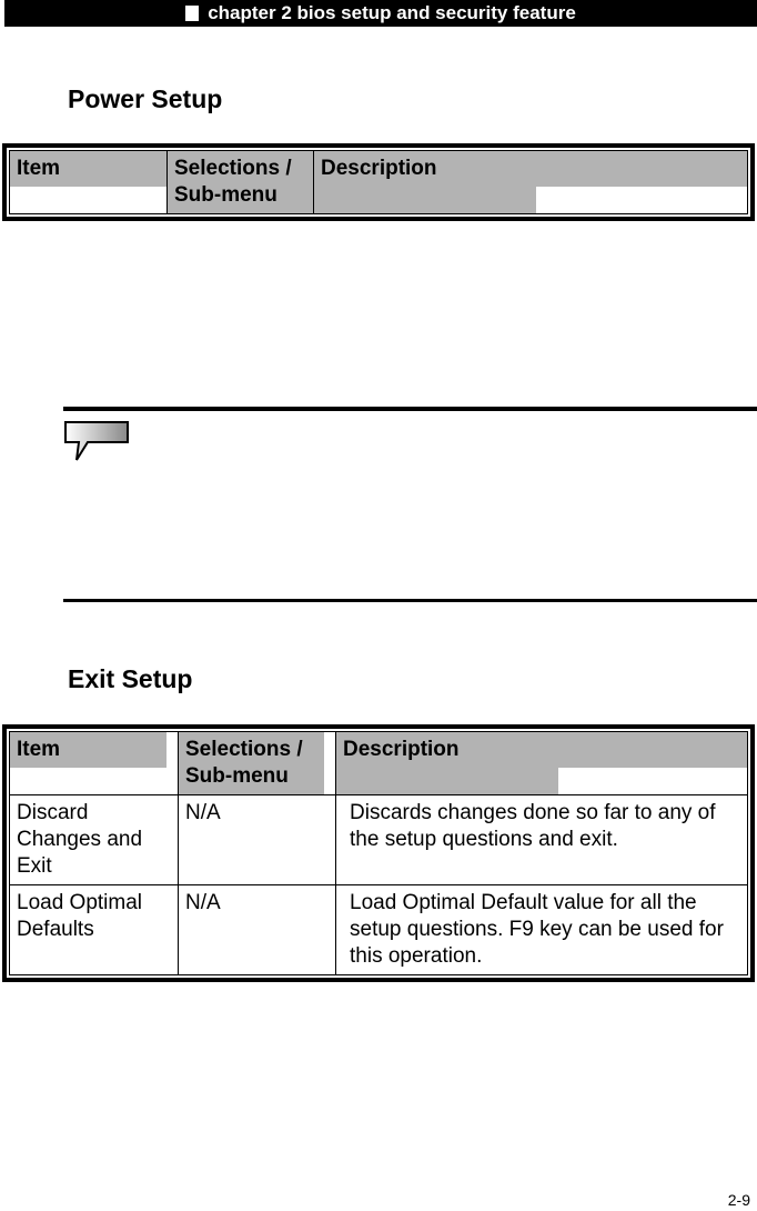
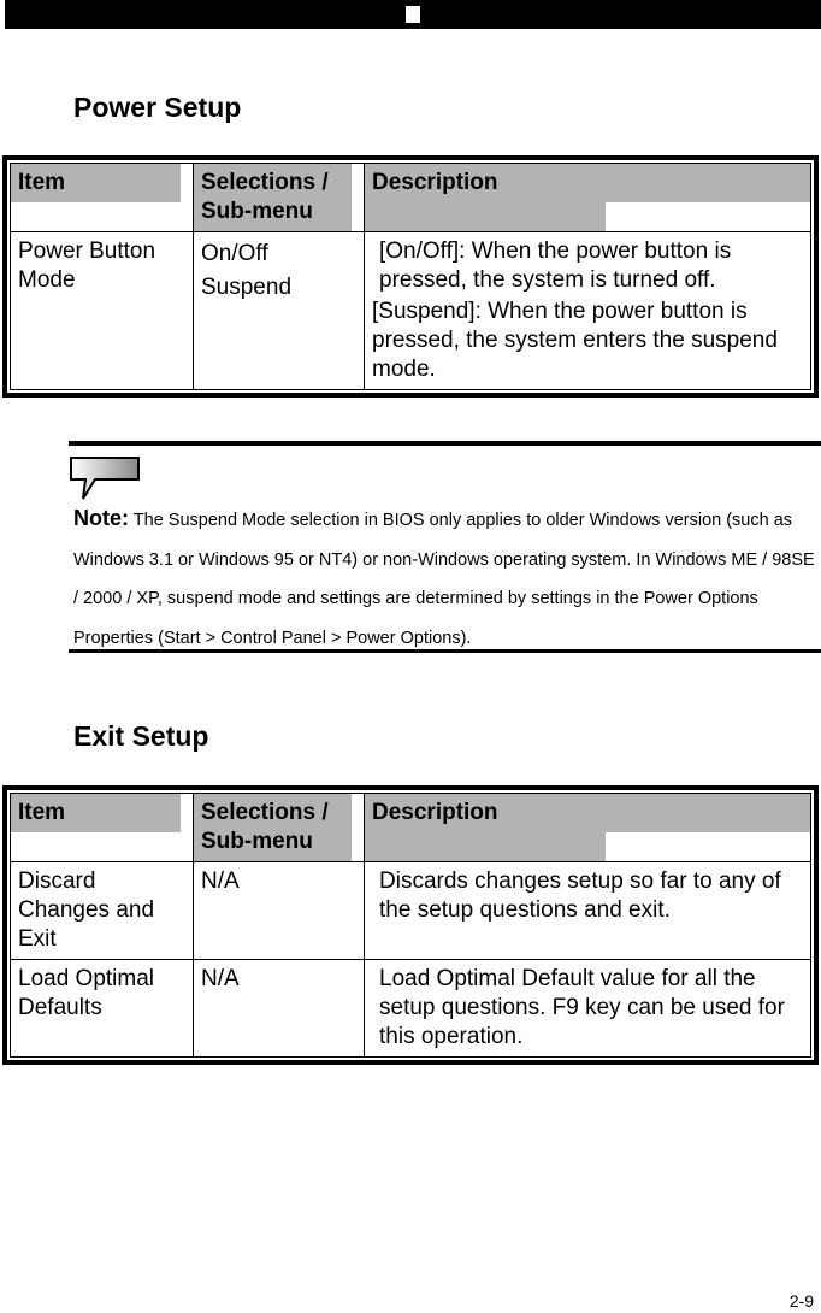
- chapter 2 bios setup and security feature
  Power Setup
  Item	Selections / Sub-menu	Description
+ Power Button Mode	On/Off Suspend	[On/Off]: When the power button is pressed, the system is turned off. [Suspend]: When the power button is pressed, the system enters the suspend mode.
+ Note: The Suspend Mode selection in BIOS only applies to older Windows version (such as Windows 3.1 or Windows 95 or NT4) or non-Windows operating system. In Windows ME / 98SE / 2000 / XP, suspend mode and settings are determined by settings in the Power Options Properties (Start > Control Panel > Power Options).
  Exit Setup
  Item	Selections / Sub-menu	Description
- Discard Changes and Exit	N/A	Discards changes done so far to any of the setup questions and exit.
+ Discard Changes and Exit	N/A	Discards changes setup so far to any of the setup questions and exit.
  Load Optimal Defaults	N/A	Load Optimal Default value for all the setup questions. F9 key can be used for this operation.
  2-9
